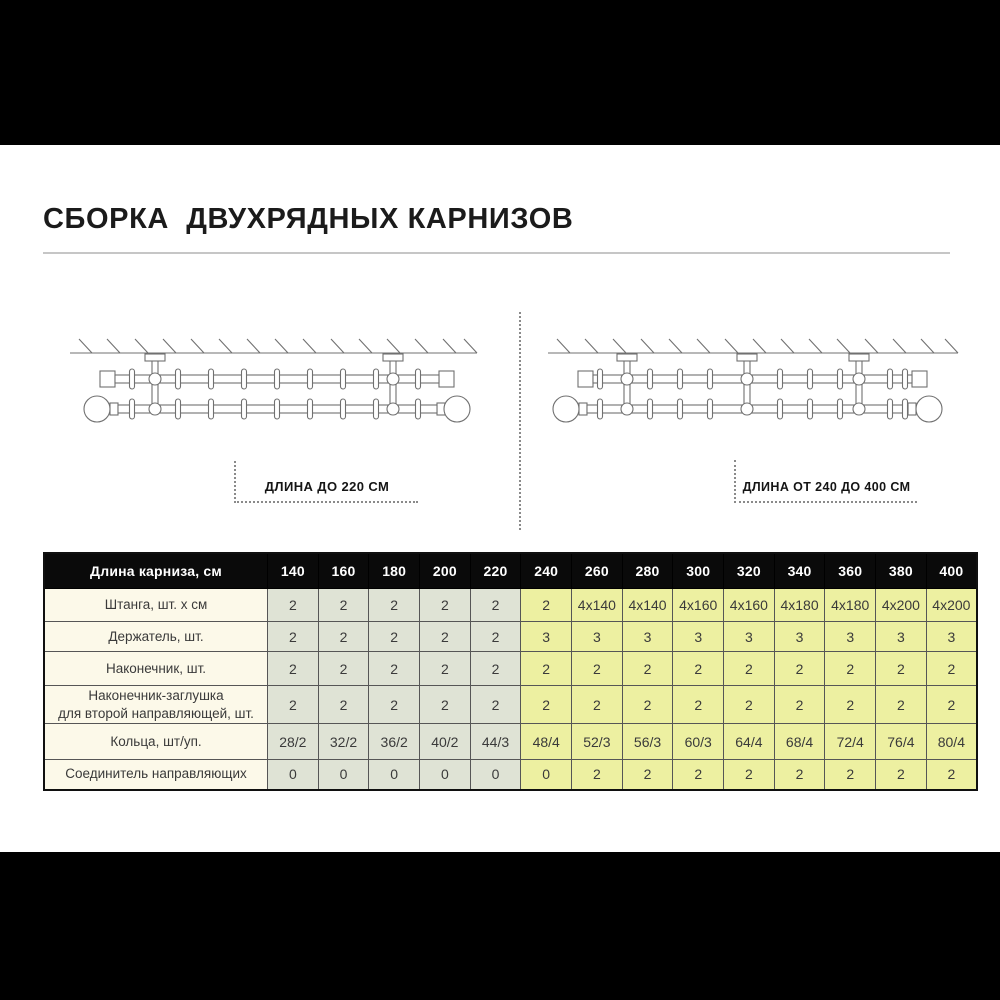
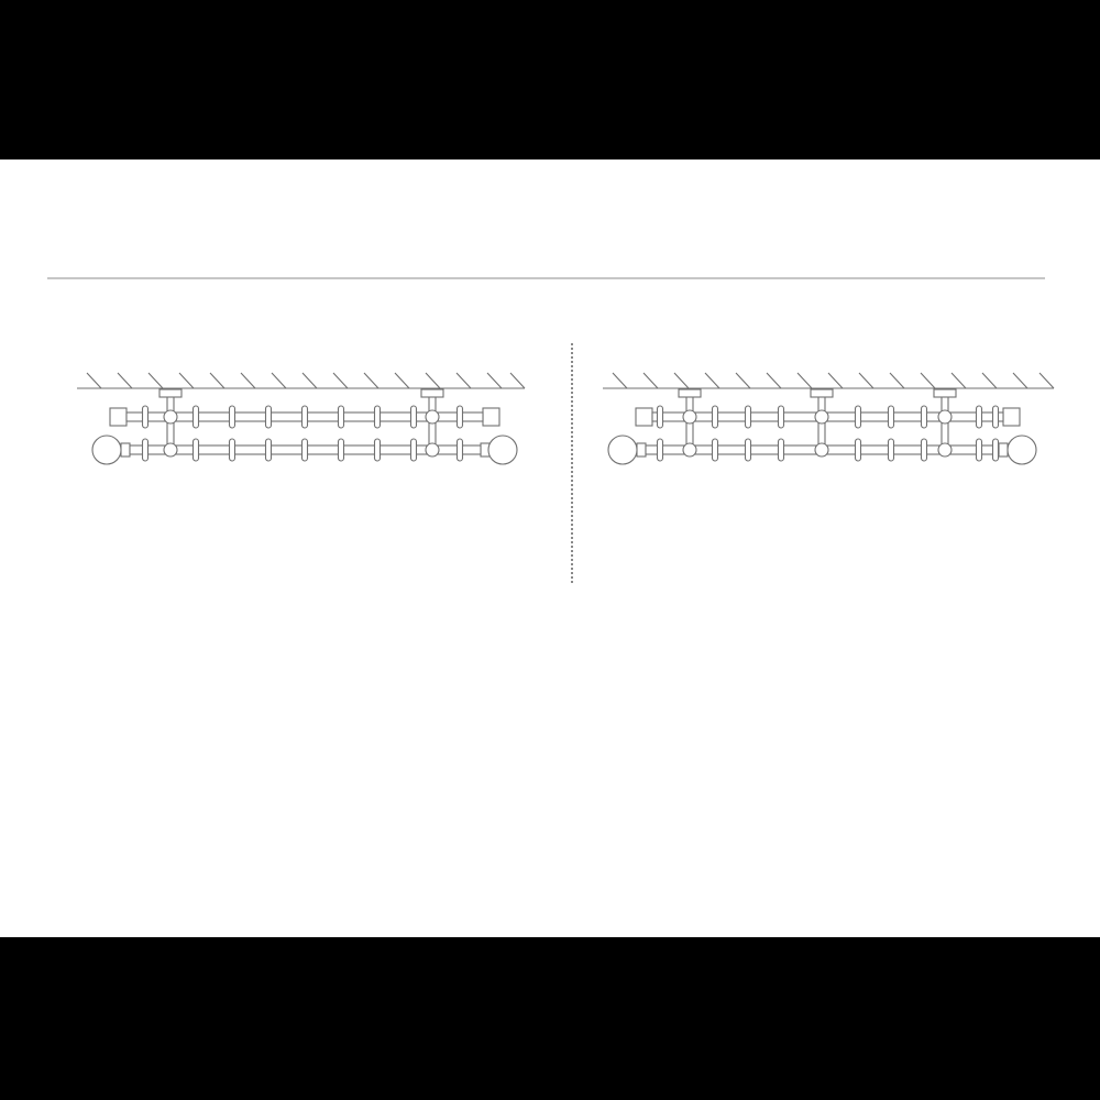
- СБОРКА ДВУХРЯДНЫХ КАРНИЗОВ
- ДЛИНА ДО 220 СМ
- ДЛИНА ОТ 240 ДО 400 СМ
- Длина карниза, см	140	160	180	200	220	240	260	280	300	320	340	360	380	400
- Штанга, шт. х см	2	2	2	2	2	2	4х140	4х140	4х160	4х160	4х180	4х180	4х200	4х200
- Держатель, шт.	2	2	2	2	2	3	3	3	3	3	3	3	3	3
- Наконечник, шт.	2	2	2	2	2	2	2	2	2	2	2	2	2	2
- Наконечник-заглушка для второй направляющей, шт.	2	2	2	2	2	2	2	2	2	2	2	2	2	2
- Кольца, шт/уп.	28/2	32/2	36/2	40/2	44/3	48/4	52/3	56/3	60/3	64/4	68/4	72/4	76/4	80/4
- Соединитель направляющих	0	0	0	0	0	0	2	2	2	2	2	2	2	2
